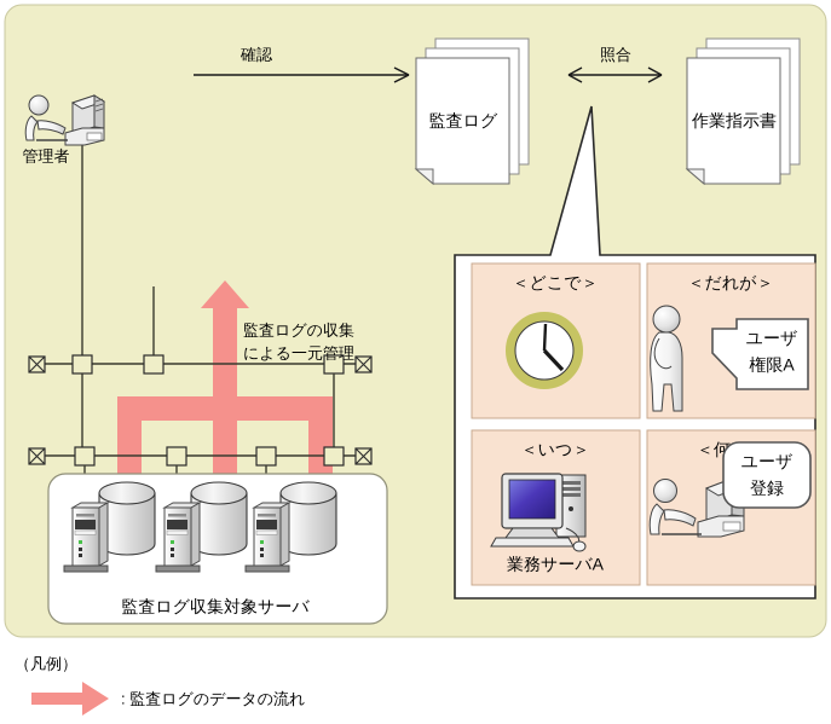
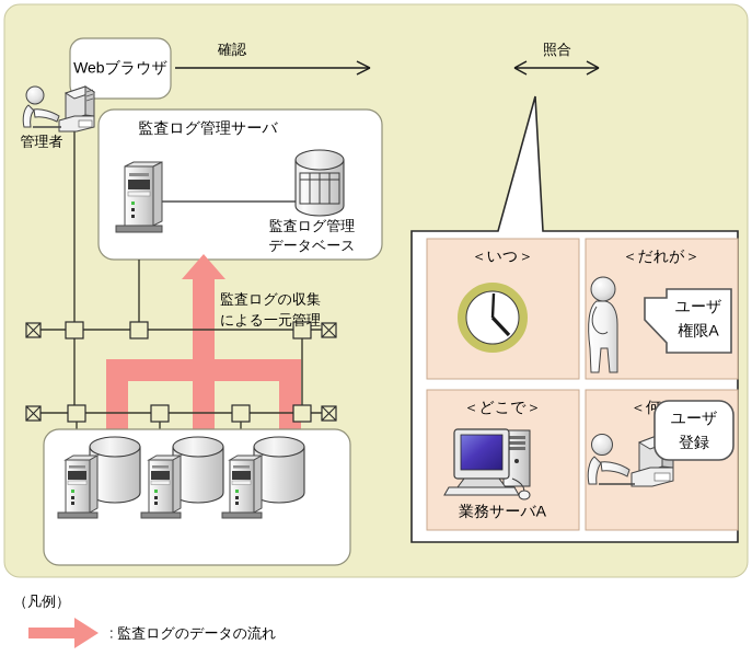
+ Webブラウザ
  確認
  管理者
+ 監査ログ管理サーバ
+ 監査ログ管理
+ データベース
  監査ログの収集
  による一元管理
- 監査ログ収集対象サーバ
- 監査ログ
  照合
- 作業指示書
- ＜どこで＞
+ ＜いつ＞
  ＜だれが＞
  ユーザ
  権限A
- ＜いつ＞
+ ＜どこで＞
  業務サーバA
  ユーザ
  登録
  （凡例）
  : 監査ログのデータの流れ
